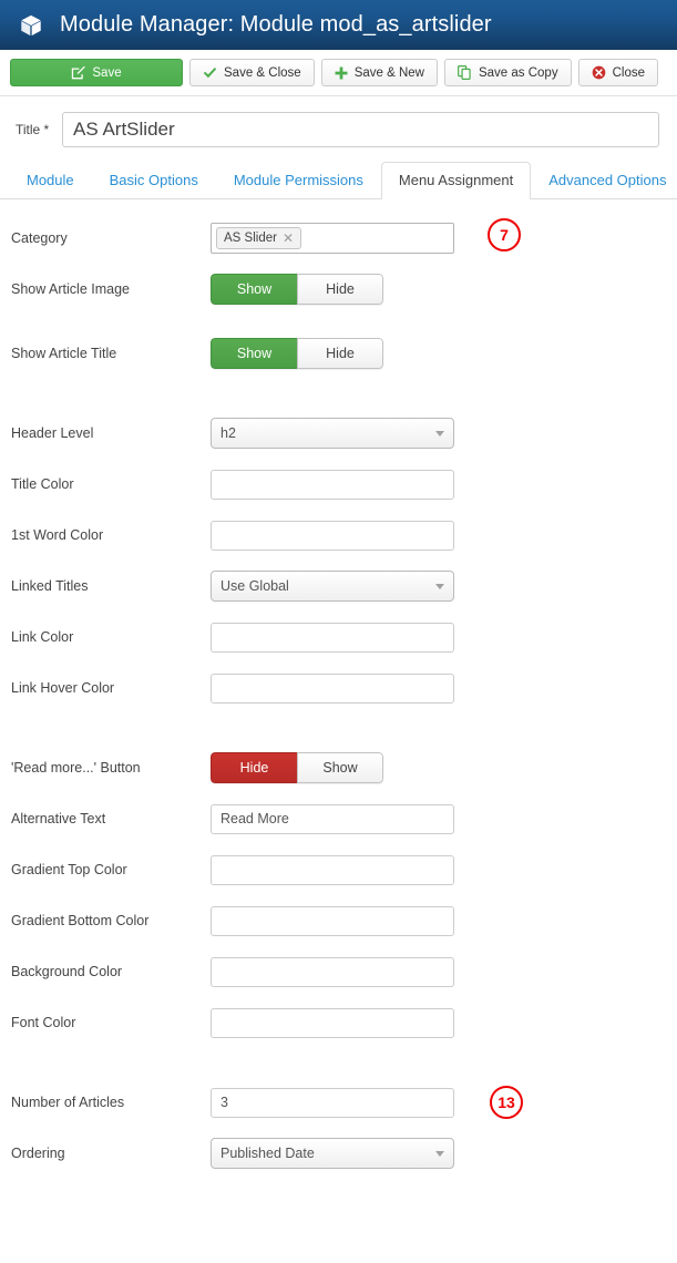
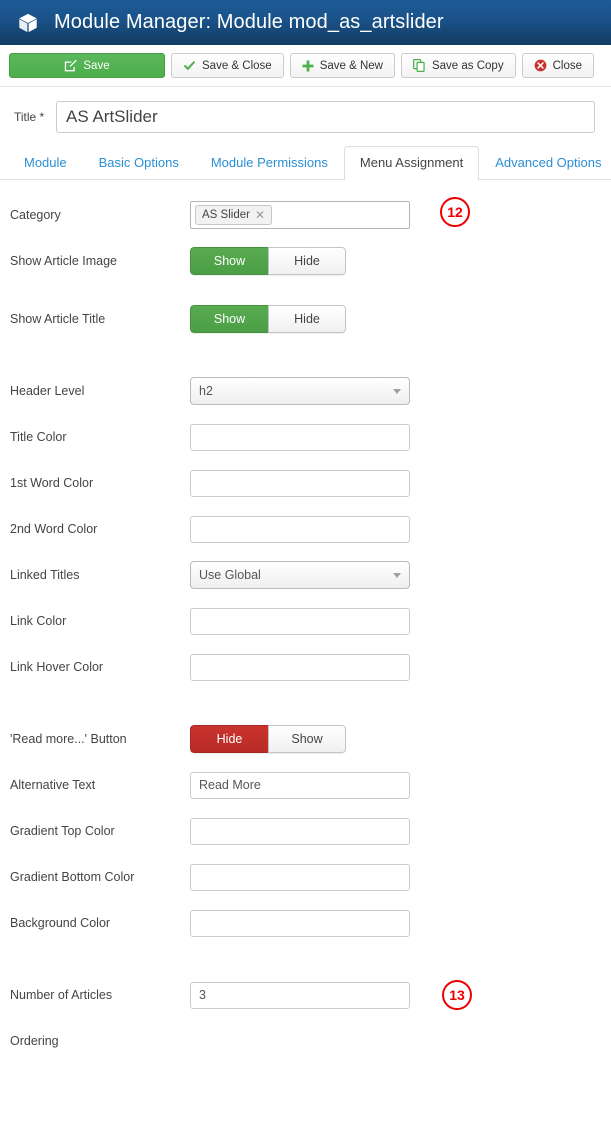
  Module Manager: Module mod_as_artslider
  Save
  Save & Close
  Save & New
  Save as Copy
  Close
  Title *
  AS ArtSlider
  Module
  Basic Options
  Module Permissions
  Menu Assignment
  Advanced Options
  Category
  AS Slider
  ✕
- 7
+ 12
  Show Article Image
  Show
  Hide
  Show Article Title
  Show
  Hide
  Header Level
  h2
  Title Color
  1st Word Color
+ 2nd Word Color
  Linked Titles
  Use Global
  Link Color
  Link Hover Color
  'Read more...' Button
  Hide
  Show
  Alternative Text
  Read More
  Gradient Top Color
  Gradient Bottom Color
  Background Color
- Font Color
  Number of Articles
  3
  13
  Ordering
- Published Date
